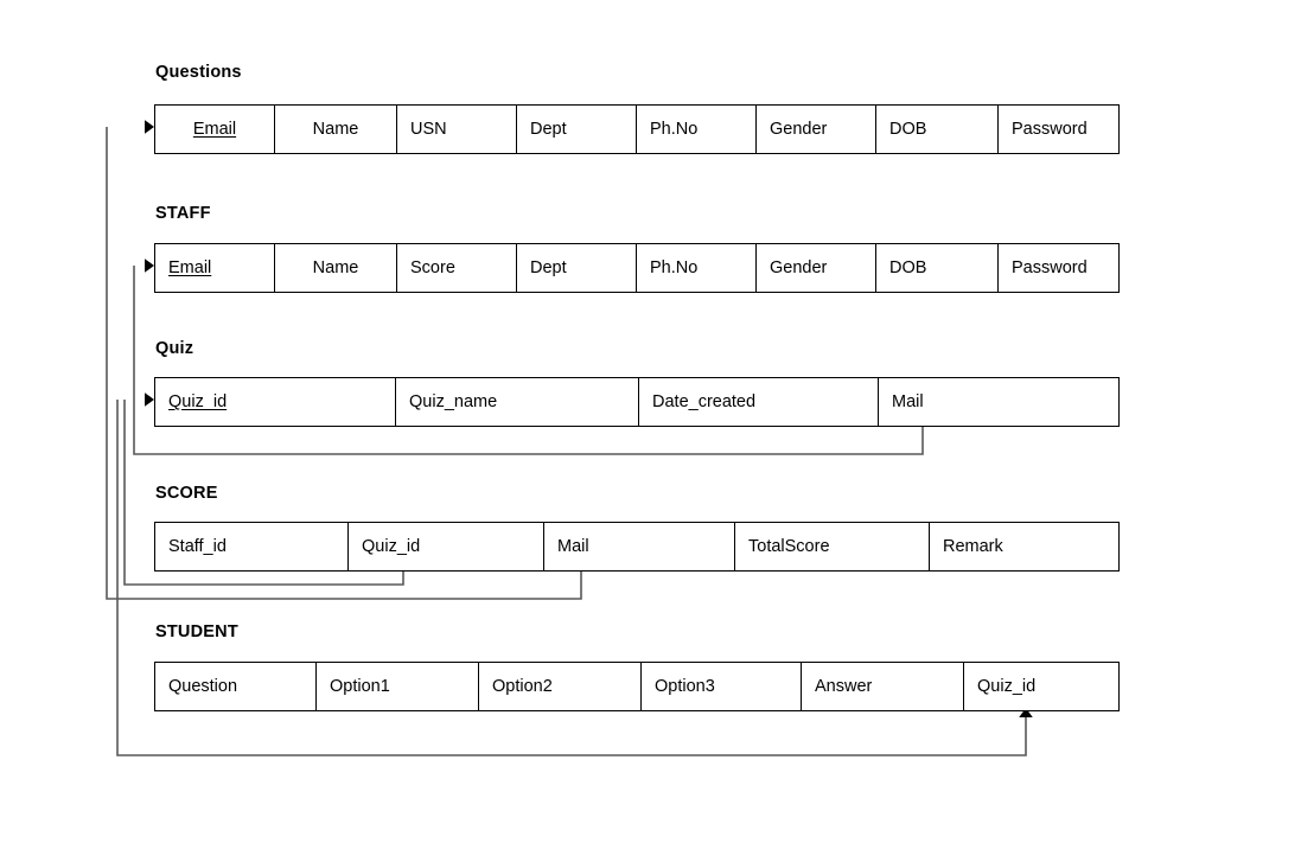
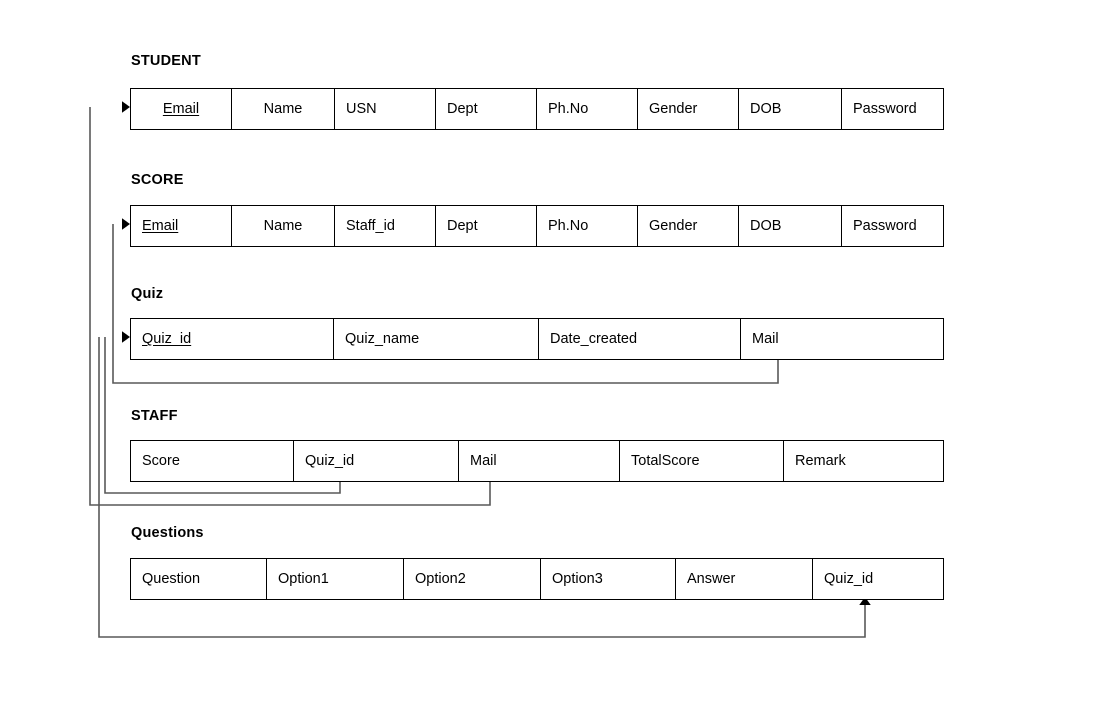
- Questions
+ STUDENT
  Email	Name	USN	Dept	Ph.No	Gender	DOB	Password
- STAFF
+ SCORE
- Email	Name	Score	Dept	Ph.No	Gender	DOB	Password
+ Email	Name	Staff_id	Dept	Ph.No	Gender	DOB	Password
  Quiz
  Quiz_id	Quiz_name	Date_created	Mail
- SCORE
+ STAFF
- Staff_id	Quiz_id	Mail	TotalScore	Remark
+ Score	Quiz_id	Mail	TotalScore	Remark
- STUDENT
+ Questions
  Question	Option1	Option2	Option3	Answer	Quiz_id
